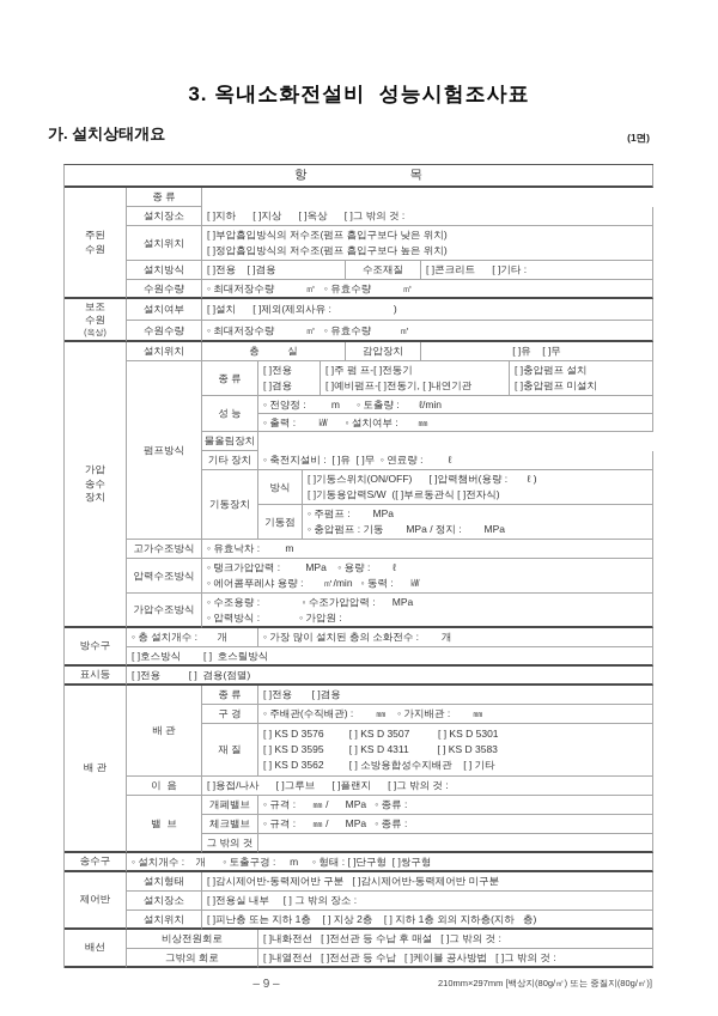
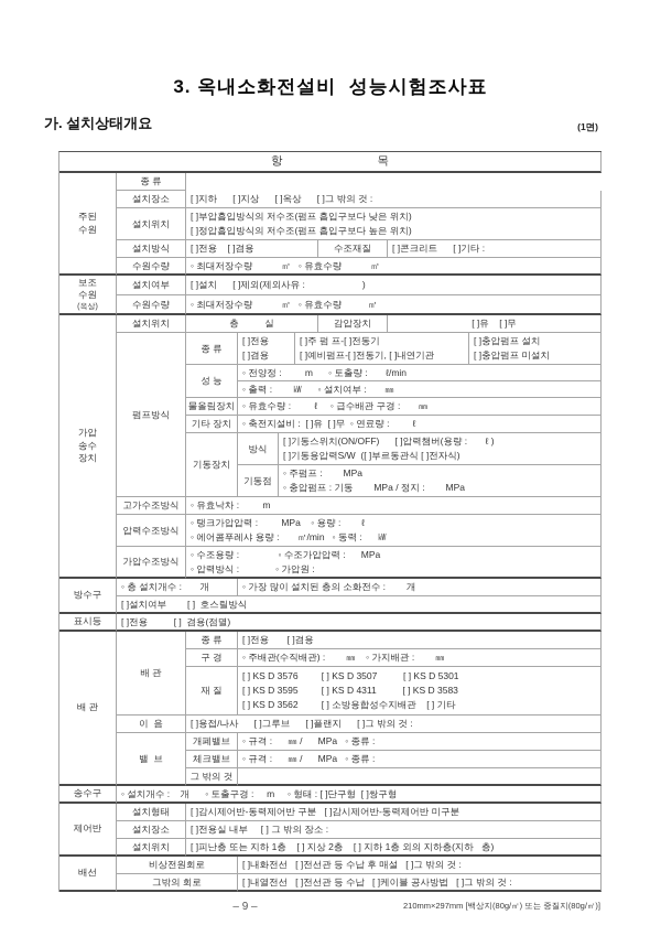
  3. 옥내소화전설비 성능시험조사표
  가. 설치상태개요
  (1면)
  항
  목
  주된
  수원
  종 류
  설치장소
  [ ]지하 [ ]지상 [ ]옥상 [ ]그 밖의 것 :
  설치위치
  [ ]부압흡입방식의 저수조(펌프 흡입구보다 낮은 위치)
  [ ]정압흡입방식의 저수조(펌프 흡입구보다 높은 위치)
  설치방식
  [ ]전용 [ ]겸용
  수조재질
  [ ]콘크리트 [ ]기타 :
  수원수량
  ◦ 최대저장수량 ㎥ ◦ 유효수량 ㎥
  보조
  수원
  설치여부
  [ ]설치 [ ]제외(제외사유 : )
  수원수량
  ◦ 최대저장수량 ㎥ ◦ 유효수량 ㎥
  가압
  송수
  장치
  설치위치
  층 실
  감압장치
  [ ]유 [ ]무
  펌프방식
  종 류
  [ ]전용
  [ ]겸용
  [ ]주 펌 프-[ ]전동기
  [ ]예비펌프-[ ]전동기, [ ]내연기관
  [ ]충압펌프 설치
  [ ]충압펌프 미설치
  성 능
  ◦ 전양정 : m ◦ 토출량 : ℓ/min
  ◦ 출력 : ㎾ ◦ 설치여부 : ㎜
  물올림장치
+ ◦ 유효수량 : ℓ ◦ 급수배관 구경 : ㎜
  기타 장치
  ◦ 축전지설비 : [ ]유 [ ]무 ◦ 연료량 : ℓ
  기동장치
  방식
  [ ]기동스위치(ON/OFF) [ ]압력챔버(용량 : ℓ )
  [ ]기동용압력S/W ([ ]부르동관식 [ ]전자식)
  기동점
  ◦ 주펌프 : MPa
  ◦ 충압펌프 : 기동 MPa / 정지 : MPa
  고가수조방식
  ◦ 유효낙차 : m
  압력수조방식
  ◦ 탱크가압압력 : MPa ◦ 용량 : ℓ
  ◦ 에어콤푸레샤 용량 : ㎥/min ◦ 동력 : ㎾
  가압수조방식
  ◦ 수조용량 : ◦ 수조가압압력 : MPa
  ◦ 압력방식 : ◦ 가압원 :
  방수구
  ◦ 층 설치개수 : 개
  ◦ 가장 많이 설치된 층의 소화전수 : 개
- [ ]호스방식 [ ] 호스릴방식
+ [ ]설치여부 [ ] 호스릴방식
  표시등
  [ ]전용 [ ] 겸용(점멸)
  배 관
  배 관
  종 류
  [ ]전용 [ ]겸용
  구 경
  ◦ 주배관(수직배관) : ㎜ ◦ 가지배관 : ㎜
  재 질
  [ ] KS D 3576 [ ] KS D 3507 [ ] KS D 5301
  [ ] KS D 3595 [ ] KS D 4311 [ ] KS D 3583
  [ ] KS D 3562 [ ] 소방용합성수지배관 [ ] 기타
  이 음
  [ ]용접/나사 [ ]그루브 [ ]플랜지 [ ]그 밖의 것 :
  밸 브
  개폐밸브
  ◦ 규격 : ㎜ / MPa ◦ 종류 :
  체크밸브
  ◦ 규격 : ㎜ / MPa ◦ 종류 :
  그 밖의 것
  송수구
  ◦ 설치개수 : 개 ◦ 토출구경 : m ◦ 형태 : [ ]단구형 [ ]쌍구형
  제어반
  설치형태
  [ ]감시제어반-동력제어반 구분 [ ]감시제어반-동력제어반 미구분
  설치장소
  [ ]전용실 내부 [ ] 그 밖의 장소 :
  설치위치
  [ ]피난층 또는 지하 1층 [ ] 지상 2층 [ ] 지하 1층 외의 지하층(지하 층)
  배선
  비상전원회로
  [ ]내화전선 [ ]전선관 등 수납 후 매설 [ ]그 밖의 것 :
  그밖의 회로
  [ ]내열전선 [ ]전선관 등 수납 [ ]케이블 공사방법 [ ]그 밖의 것 :
  – 9 –
  210mm×297mm [백상지(80g/㎡) 또는 중질지(80g/㎡)]
